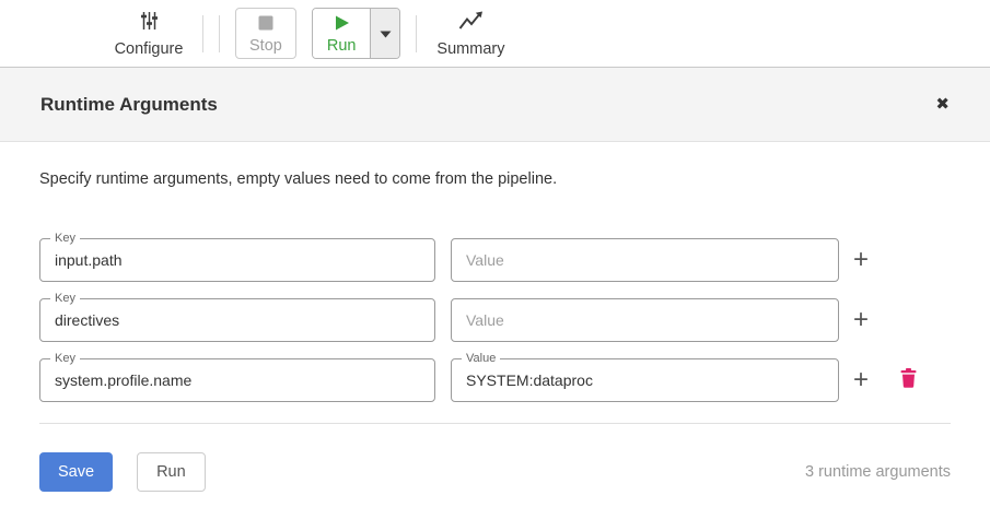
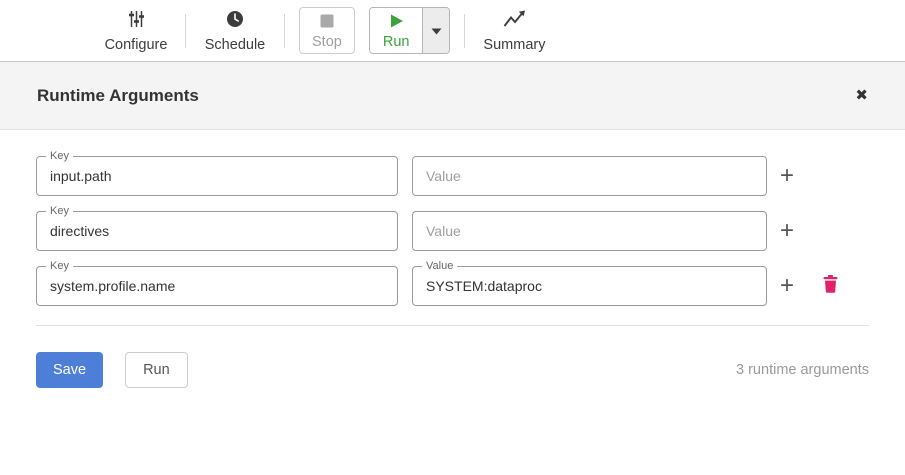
  Configure
+ Schedule
  Stop
  Run
  Summary
  Runtime Arguments
  ✖
- Specify runtime arguments, empty values need to come from the pipeline.
  Key
  input.path
  Value
  +
  Key
  directives
  Value
  +
  Key
  system.profile.name
  Value
  SYSTEM:dataproc
  +
  Save
  Run
  3 runtime arguments
